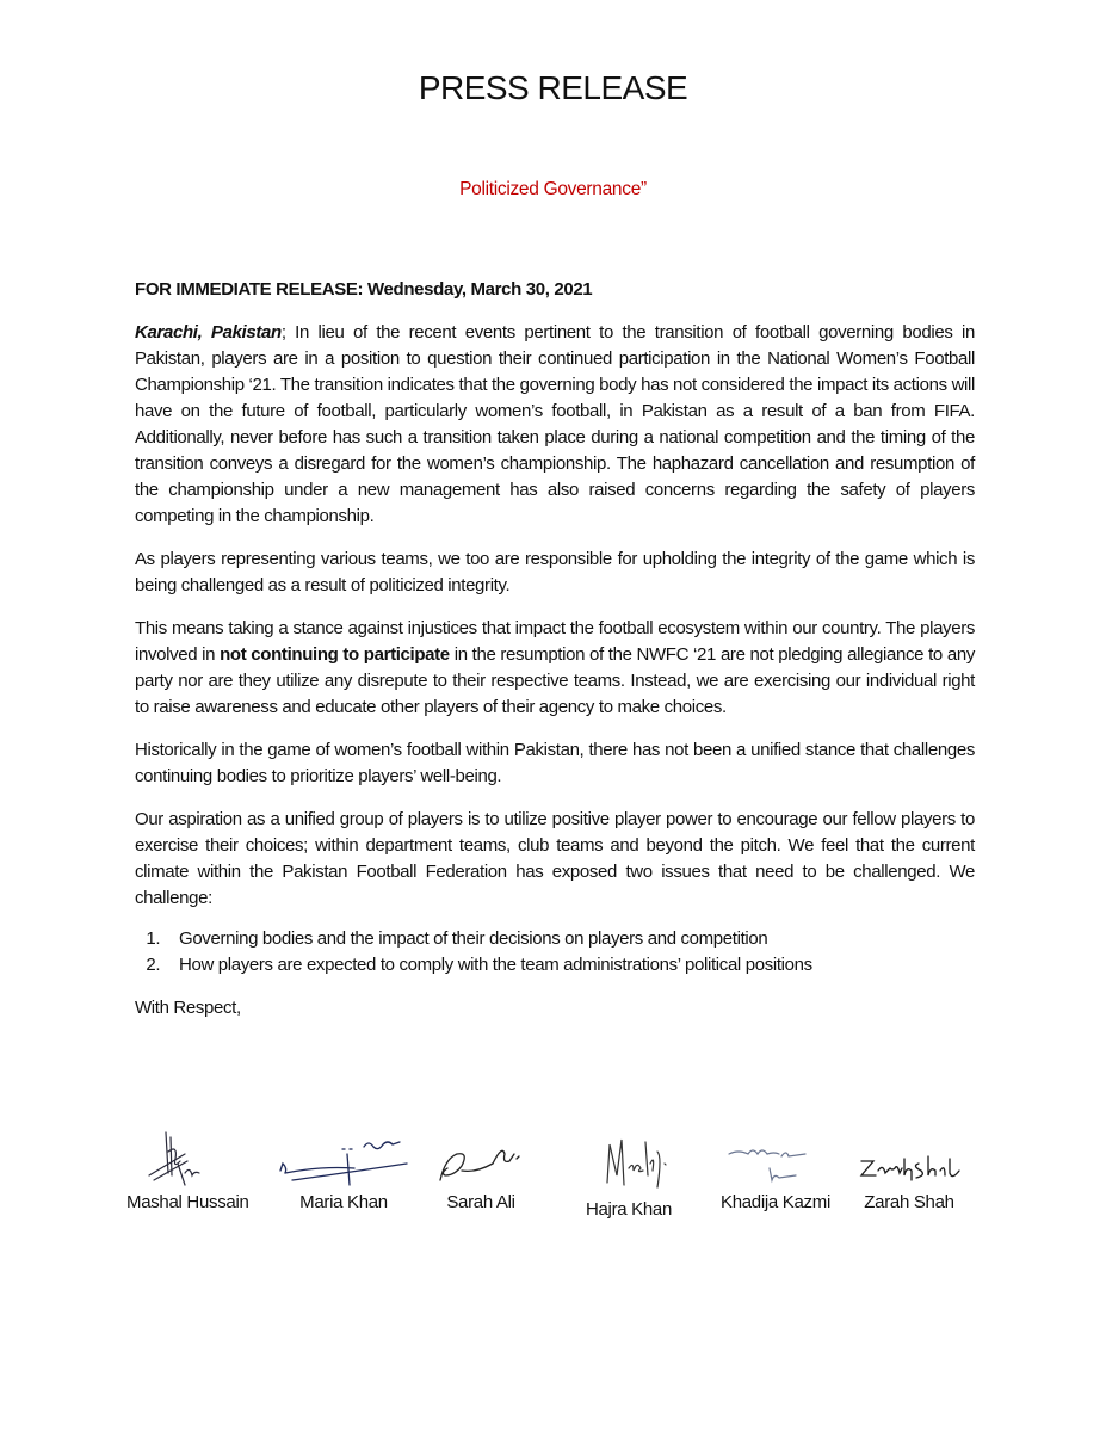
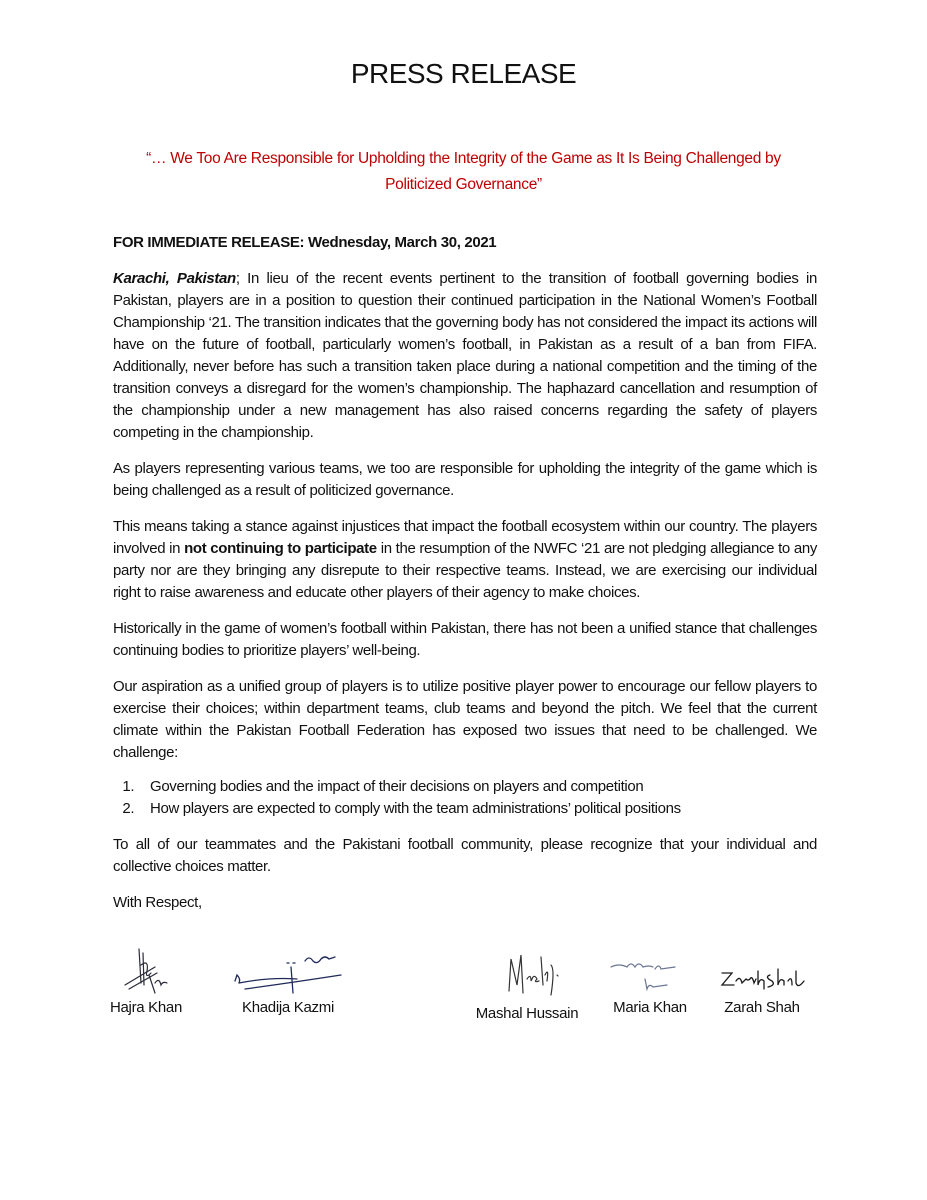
  PRESS RELEASE
+ “… We Too Are Responsible for Upholding the Integrity of the Game as It Is Being Challenged by
  Politicized Governance”
  FOR IMMEDIATE RELEASE: Wednesday, March 30, 2021
  Karachi, Pakistan; In lieu of the recent events pertinent to the transition of football governing bodies in Pakistan, players are in a position to question their continued participation in the National Women’s Football Championship ‘21. The transition indicates that the governing body has not considered the impact its actions will have on the future of football, particularly women’s football, in Pakistan as a result of a ban from FIFA. Additionally, never before has such a transition taken place during a national competition and the timing of the transition conveys a disregard for the women’s championship. The haphazard cancellation and resumption of the championship under a new management has also raised concerns regarding the safety of players competing in the championship.
- As players representing various teams, we too are responsible for upholding the integrity of the game which is being challenged as a result of politicized integrity.
+ As players representing various teams, we too are responsible for upholding the integrity of the game which is being challenged as a result of politicized governance.
- This means taking a stance against injustices that impact the football ecosystem within our country. The players involved in not continuing to participate in the resumption of the NWFC ‘21 are not pledging allegiance to any party nor are they utilize any disrepute to their respective teams. Instead, we are exercising our individual right to raise awareness and educate other players of their agency to make choices.
+ This means taking a stance against injustices that impact the football ecosystem within our country. The players involved in not continuing to participate in the resumption of the NWFC ‘21 are not pledging allegiance to any party nor are they bringing any disrepute to their respective teams. Instead, we are exercising our individual right to raise awareness and educate other players of their agency to make choices.
  Historically in the game of women’s football within Pakistan, there has not been a unified stance that challenges continuing bodies to prioritize players’ well-being.
  Our aspiration as a unified group of players is to utilize positive player power to encourage our fellow players to exercise their choices; within department teams, club teams and beyond the pitch. We feel that the current climate within the Pakistan Football Federation has exposed two issues that need to be challenged. We challenge:
  Governing bodies and the impact of their decisions on players and competition
  How players are expected to comply with the team administrations’ political positions
+ To all of our teammates and the Pakistani football community, please recognize that your individual and collective choices matter.
  With Respect,
- Mashal Hussain
+ Hajra Khan
- Maria Khan
+ Khadija Kazmi
- Sarah Ali
- Hajra Khan
+ Mashal Hussain
- Khadija Kazmi
+ Maria Khan
  Zarah Shah
